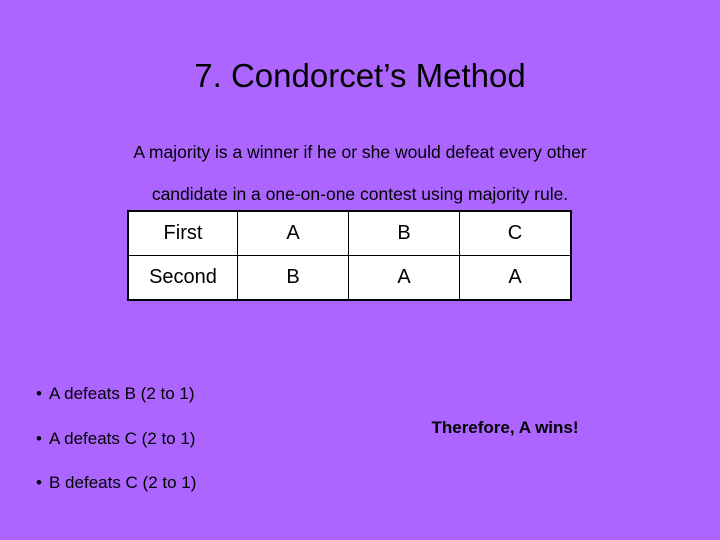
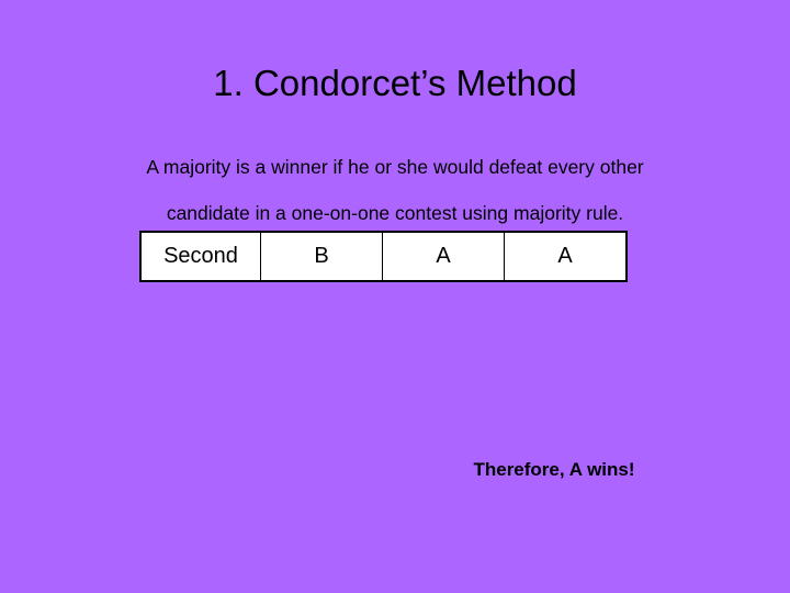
- 7. Condorcet’s Method
+ 1. Condorcet’s Method
  A majority is a winner if he or she would defeat every other
  candidate in a one-on-one contest using majority rule.
- First	A	B	C
  Second	B	A	A
- • A defeats B (2 to 1)
- • A defeats C (2 to 1)
- • B defeats C (2 to 1)
  Therefore, A wins!
